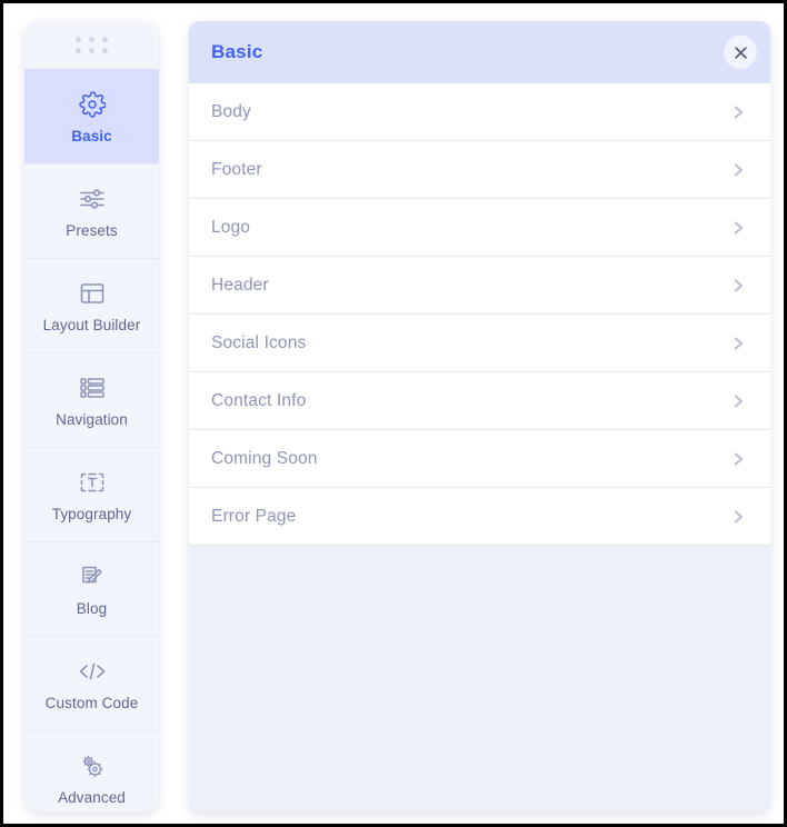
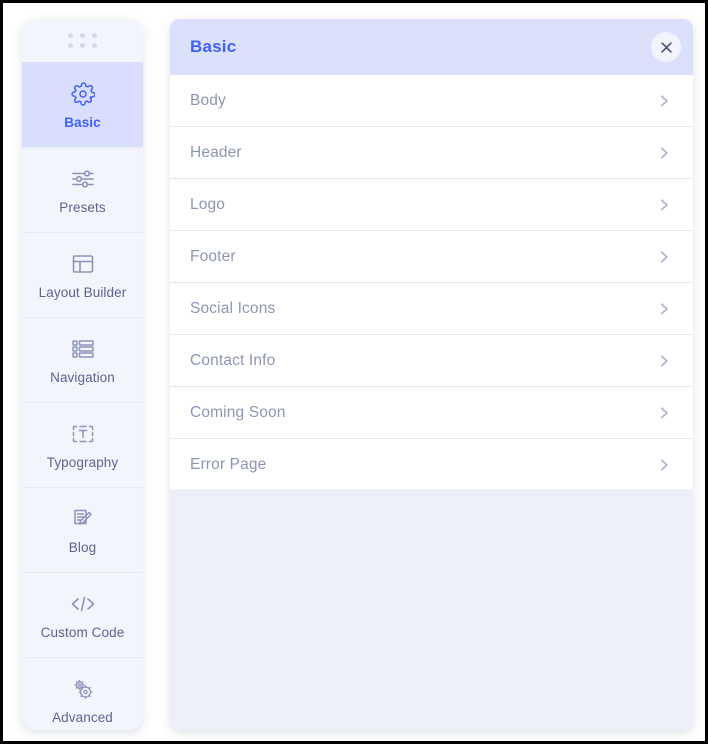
  Basic
  Presets
  Layout Builder
  Navigation
  Typography
  Blog
  Custom Code
  Advanced
  Basic
  Body
- Footer
+ Header
  Logo
- Header
+ Footer
  Social Icons
  Contact Info
  Coming Soon
  Error Page
